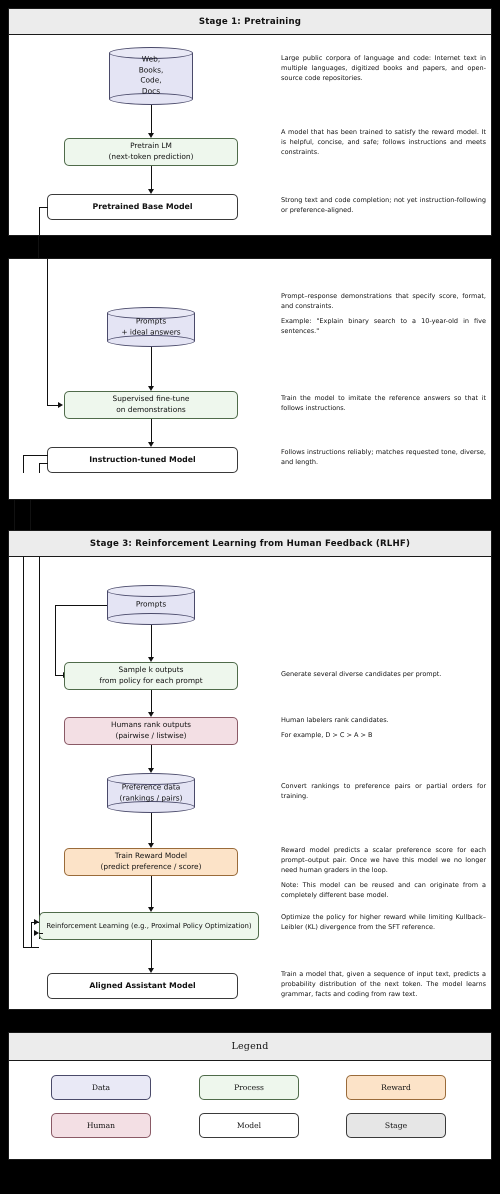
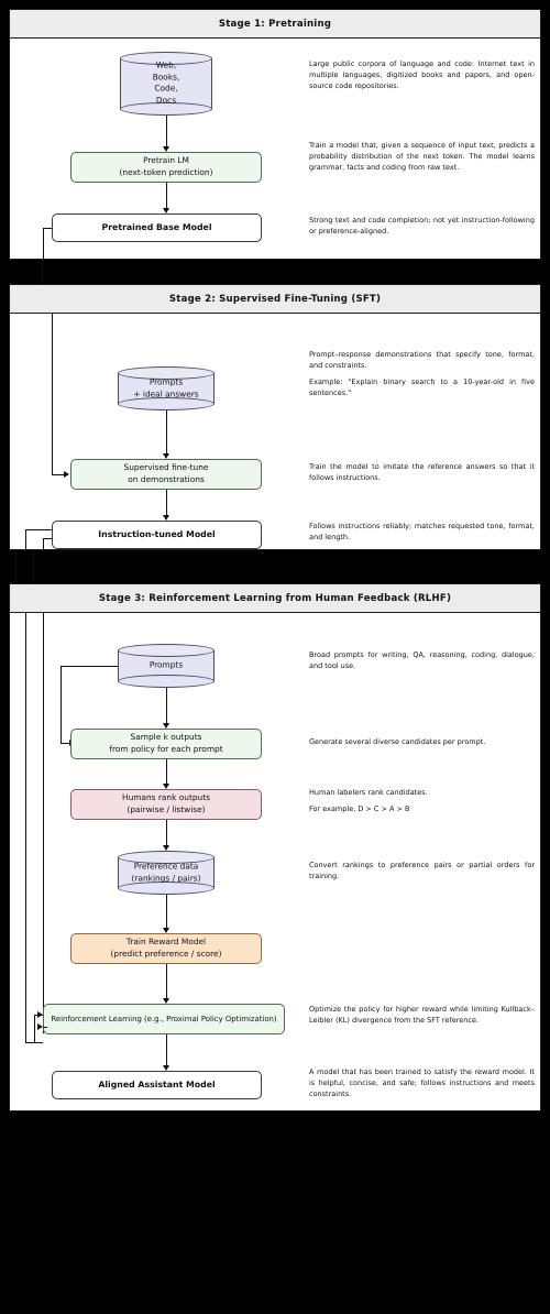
  Stage 1: Pretraining
  Web,
  Books,
  Code,
  Docs
  Pretrain LM
  (next-token prediction)
  Pretrained Base Model
  Large public corpora of language and code: Internet text in multiple languages, digitized books and papers, and open-source code repositories.
- A model that has been trained to satisfy the reward model. It is helpful, concise, and safe; follows instructions and meets constraints.
+ Train a model that, given a sequence of input text, predicts a probability distribution of the next token. The model learns grammar, facts and coding from raw text.
  Strong text and code completion; not yet instruction-following or preference-aligned.
+ Stage 2: Supervised Fine-Tuning (SFT)
  Prompts
  + ideal answers
  Supervised fine-tune
  on demonstrations
  Instruction-tuned Model
- Prompt–response demonstrations that specify score, format, and constraints.
+ Prompt–response demonstrations that specify tone, format, and constraints.
  Example: "Explain binary search to a 10-year-old in five sentences."
  Train the model to imitate the reference answers so that it follows instructions.
- Follows instructions reliably; matches requested tone, diverse, and length.
+ Follows instructions reliably; matches requested tone, format, and length.
  Stage 3: Reinforcement Learning from Human Feedback (RLHF)
  Prompts
  Sample k outputs
  from policy for each prompt
  Humans rank outputs
  (pairwise / listwise)
  Preference data
  (rankings / pairs)
  Train Reward Model
  (predict preference / score)
  Reinforcement Learning (e.g., Proximal Policy Optimization)
  Aligned Assistant Model
+ Broad prompts for writing, QA, reasoning, coding, dialogue, and tool use.
  Generate several diverse candidates per prompt.
  Human labelers rank candidates.
  For example, D > C > A > B
  Convert rankings to preference pairs or partial orders for training.
- Reward model predicts a scalar preference score for each prompt–output pair. Once we have this model we no longer need human graders in the loop.
- Note: This model can be reused and can originate from a completely different base model.
  Optimize the policy for higher reward while limiting Kullback–Leibler (KL) divergence from the SFT reference.
- Train a model that, given a sequence of input text, predicts a probability distribution of the next token. The model learns grammar, facts and coding from raw text.
+ A model that has been trained to satisfy the reward model. It is helpful, concise, and safe; follows instructions and meets constraints.
- Legend
- Data
- Process
- Reward
- Human
- Model
- Stage
